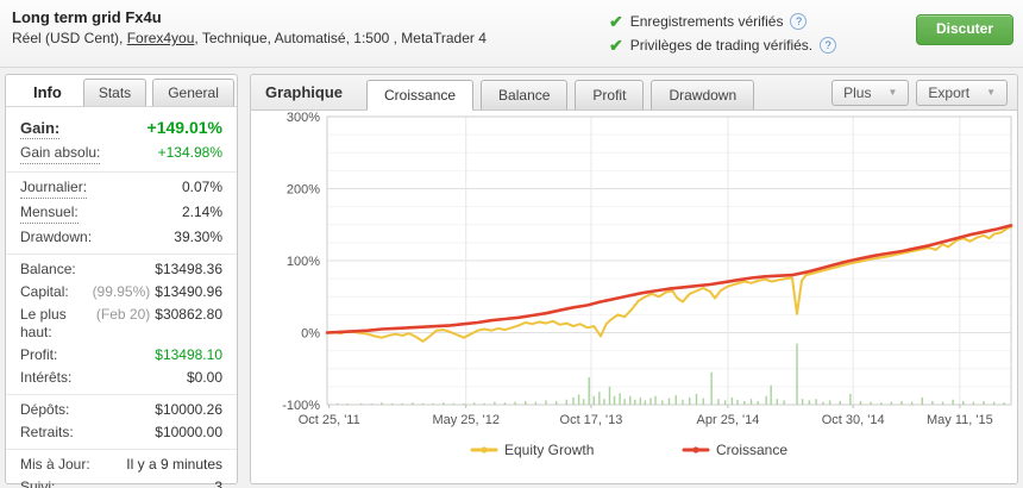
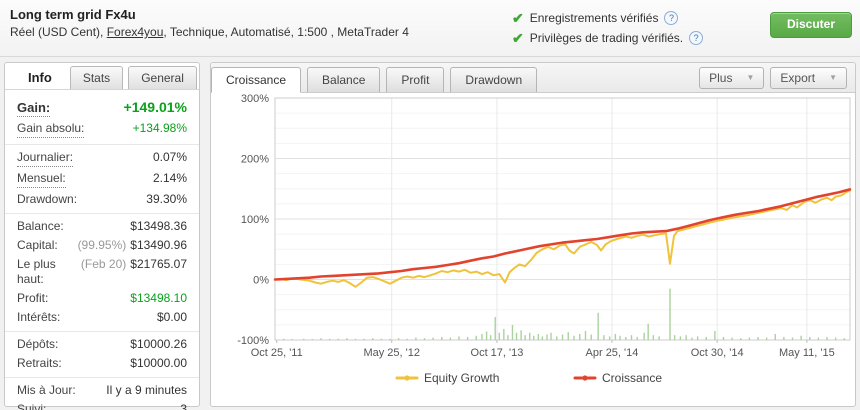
  Long term grid Fx4u
  Réel (USD Cent), Forex4you, Technique, Automatisé, 1:500 , MetaTrader 4
  ✔
  Enregistrements vérifiés
  ?
  ✔
  Privilèges de trading vérifiés.
  ?
  Discuter
  Info
  Stats
  General
  Gain:
  +149.01%
  Gain absolu:
  +134.98%
  Journalier:
  0.07%
  Mensuel:
  2.14%
  Drawdown:
  39.30%
  Balance:
  $13498.36
  Capital:
  (99.95%) $13490.96
  Le plus haut:
- (Feb 20) $30862.80
+ (Feb 20) $21765.07
  Profit:
  $13498.10
  Intérêts:
  $0.00
  Dépôts:
  $10000.26
  Retraits:
  $10000.00
  Mis à Jour:
  Il y a 9 minutes
  Suivi:
  3
- Graphique
  Croissance
  Balance
  Profit
  Drawdown
  Plus
  ▼
  Export
  ▼
  300%
  200%
  100%
  0%
  -100%
  Oct 25, '11
  May 25, '12
  Oct 17, '13
  Apr 25, '14
  Oct 30, '14
  May 11, '15
  Equity Growth
  Croissance
